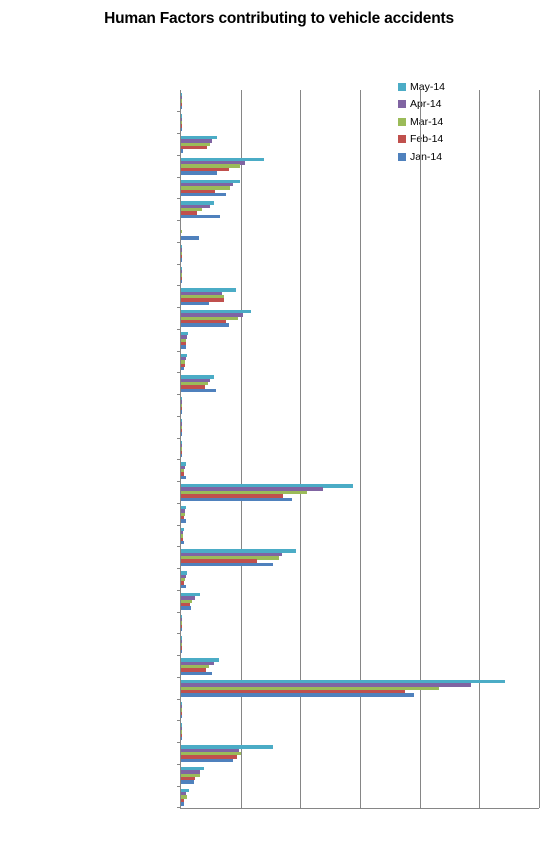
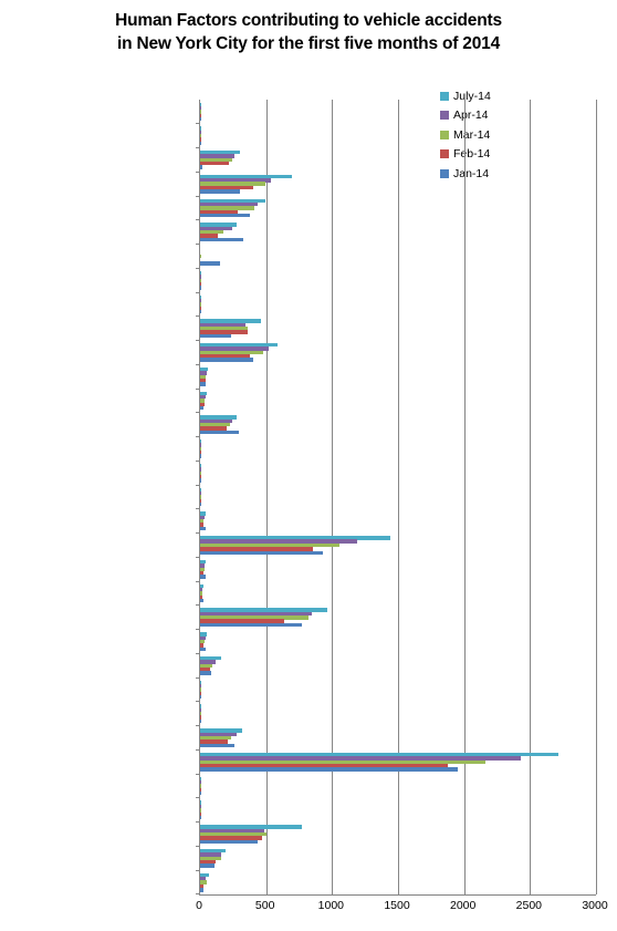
  Human Factors contributing to vehicle accidents
+ in New York City for the first five months of 2014
- May-14
+ July-14
  Ar-14
  Mar-14
  Fb-14
  Jan-14
+ 0
+ 500
+ 1000
+ 1500
+ 2000
+ 2500
+ 3000
